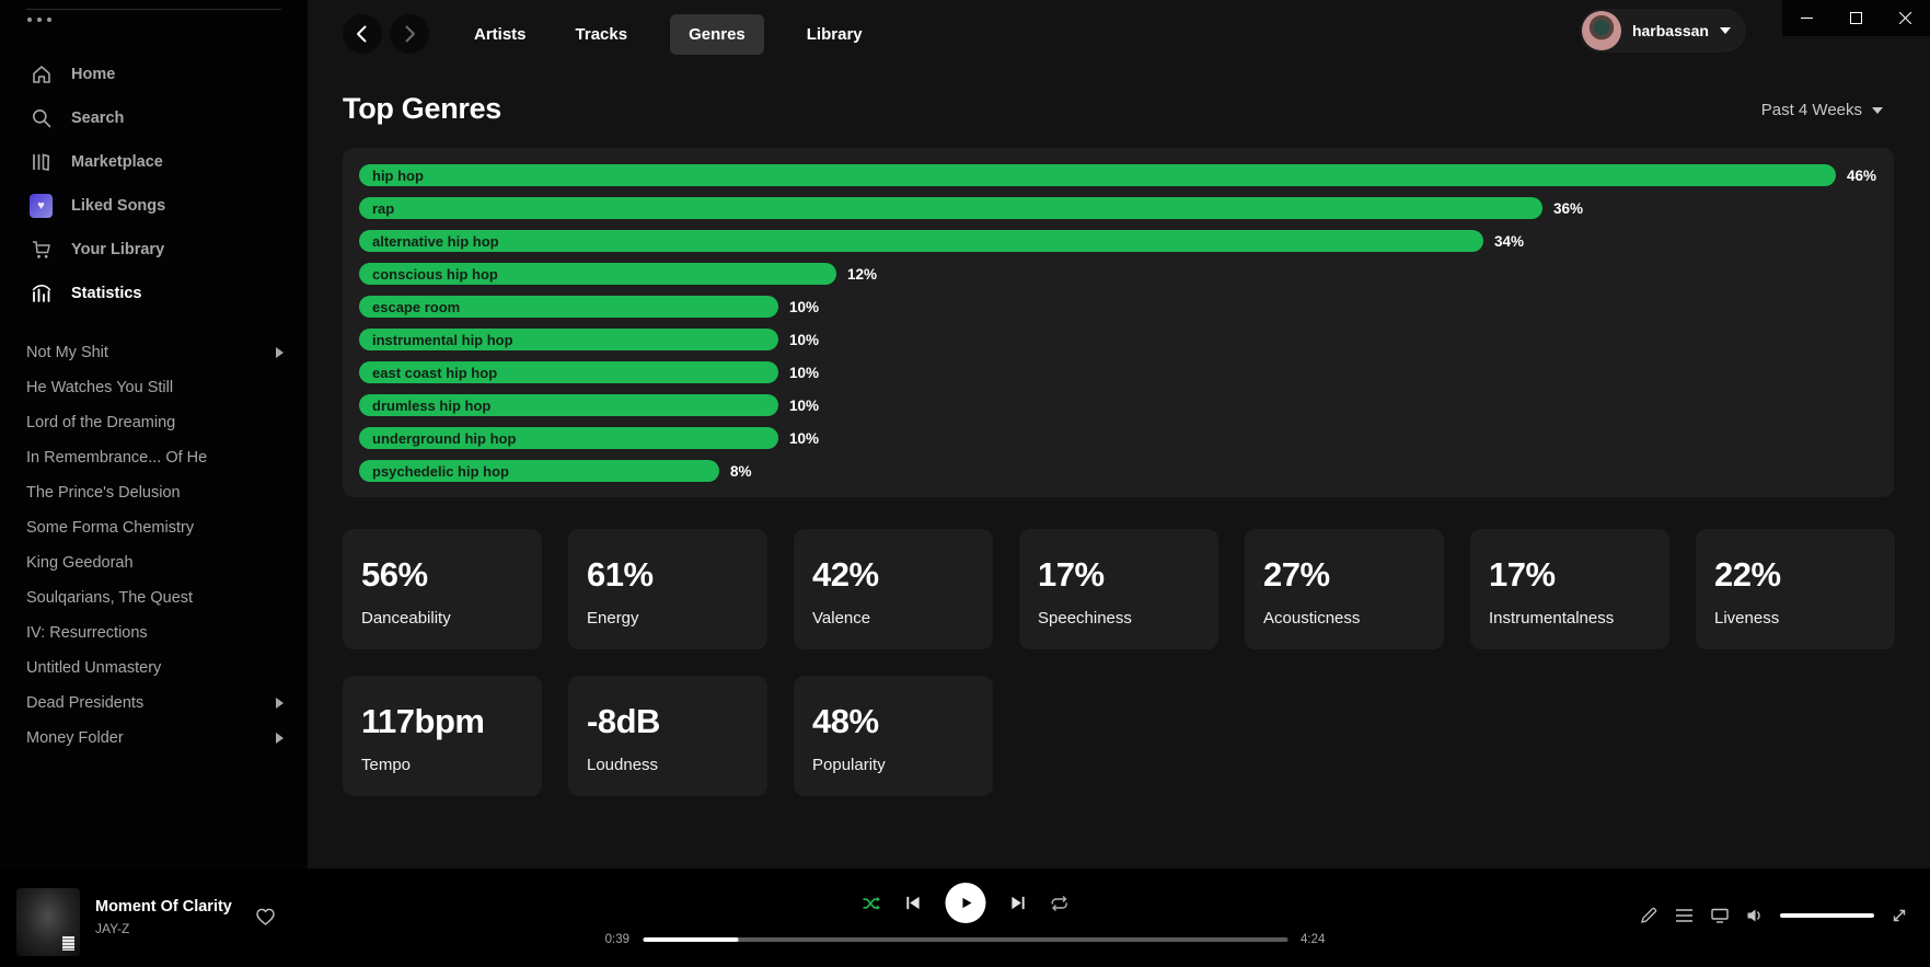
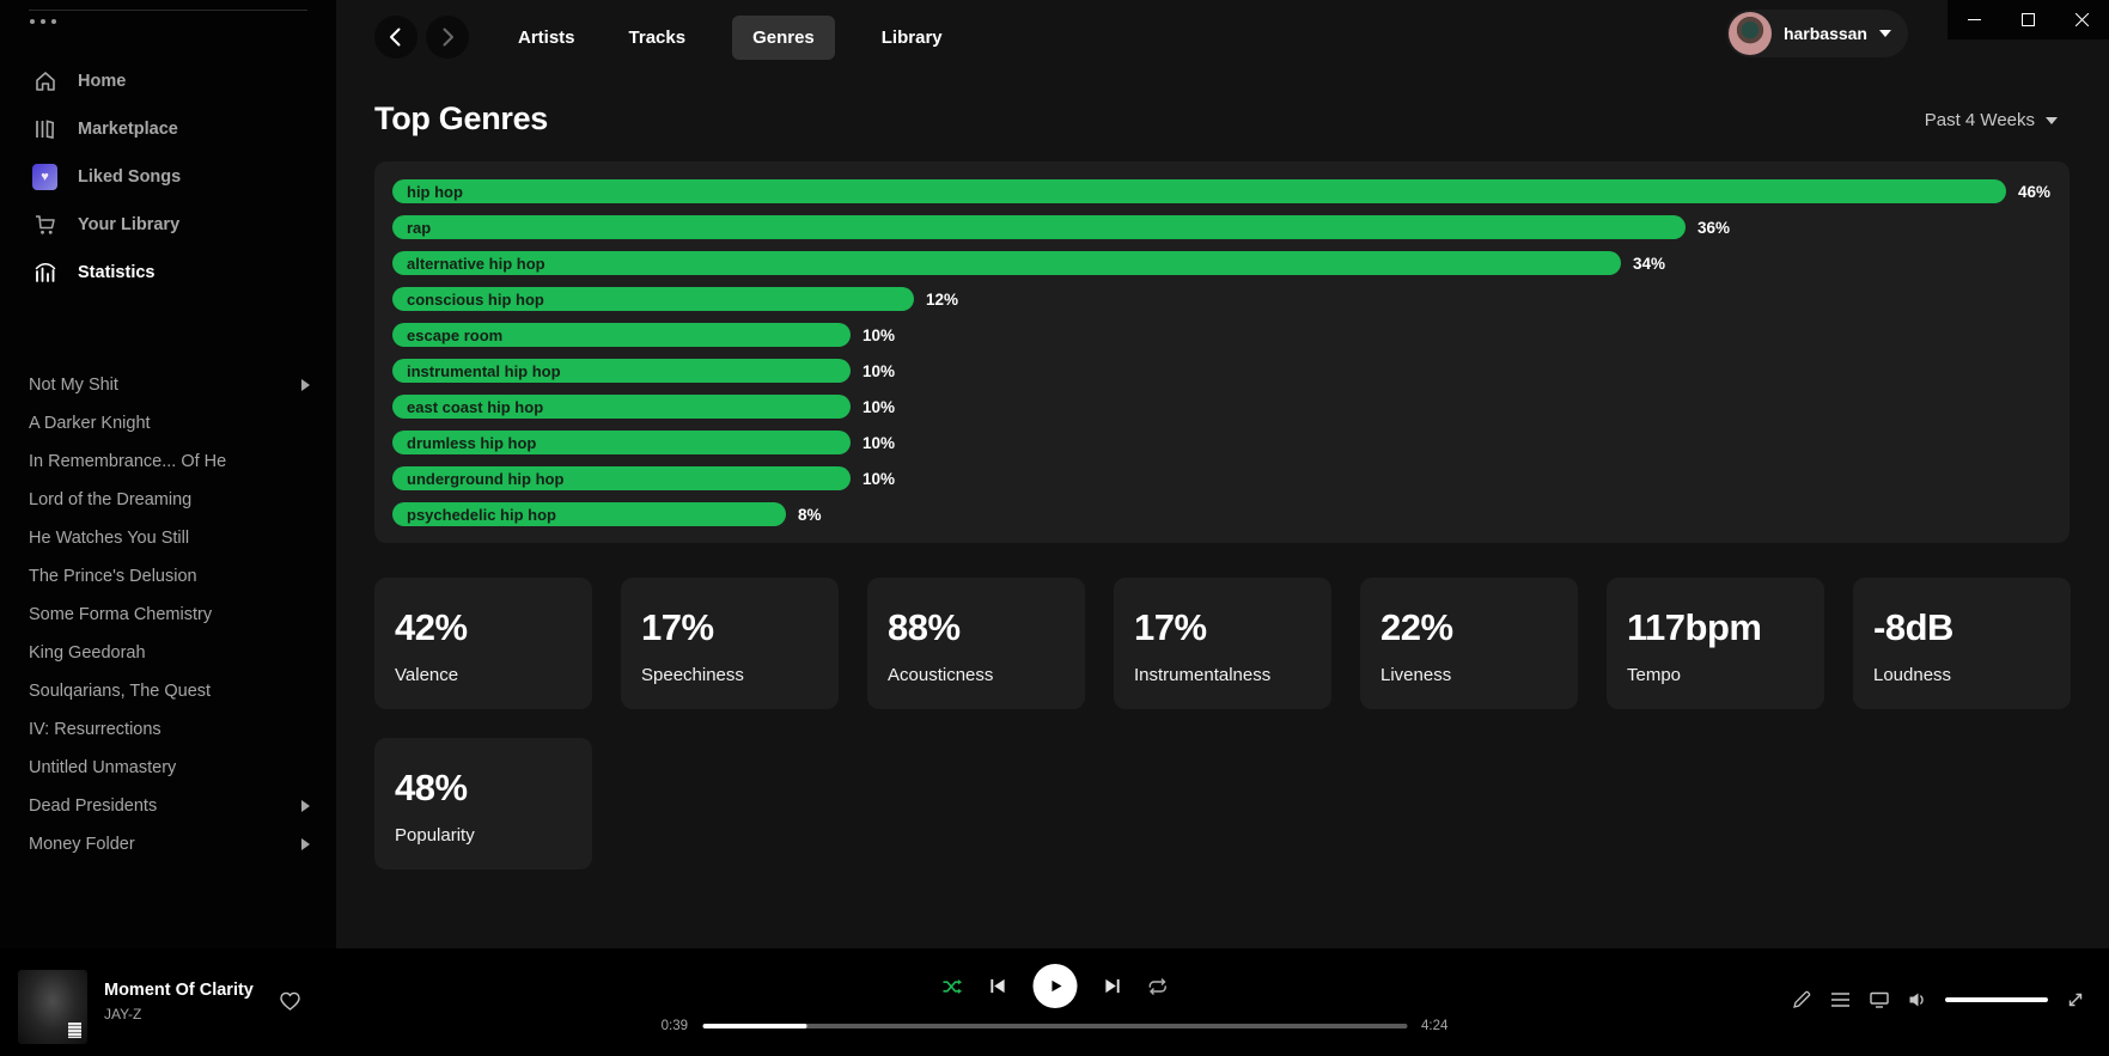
  Home
- Search
  Marketplace
  ♥
  Liked Songs
  Your Library
  Statistics
  Not My Shit
+ A Darker Knight
- He Watches You Still
+ In Remembrance... Of He
  Lord of the Dreaming
- In Remembrance... Of He
+ He Watches You Still
  The Prince's Delusion
  Some Forma Chemistry
  King Geedorah
  Soulqarians, The Quest
  IV: Resurrections
  Untitled Unmastery
  Dead Presidents
  Money Folder
  Artists
  Tracks
  Genres
  Library
  harbassan
  Top Genres
  Past 4 Weeks
  hip hop
  46%
  rap
  36%
  alternative hip hop
  34%
  conscious hip hop
  12%
  escape room
  10%
  instrumental hip hop
  10%
  east coast hip hop
  10%
  drumless hip hop
  10%
  underground hip hop
  10%
  psychedelic hip hop
  8%
- 56%
- Danceability
- 61%
- Energy
  42%
  Valence
  17%
  Speechiness
- 27%
+ 88%
  Acousticness
  17%
  Instrumentalness
  22%
  Liveness
  117bpm
  Tempo
  -8dB
  Loudness
  48%
  Popularity
  Moment Of Clarity
  JAY-Z
  0:39
  4:24
